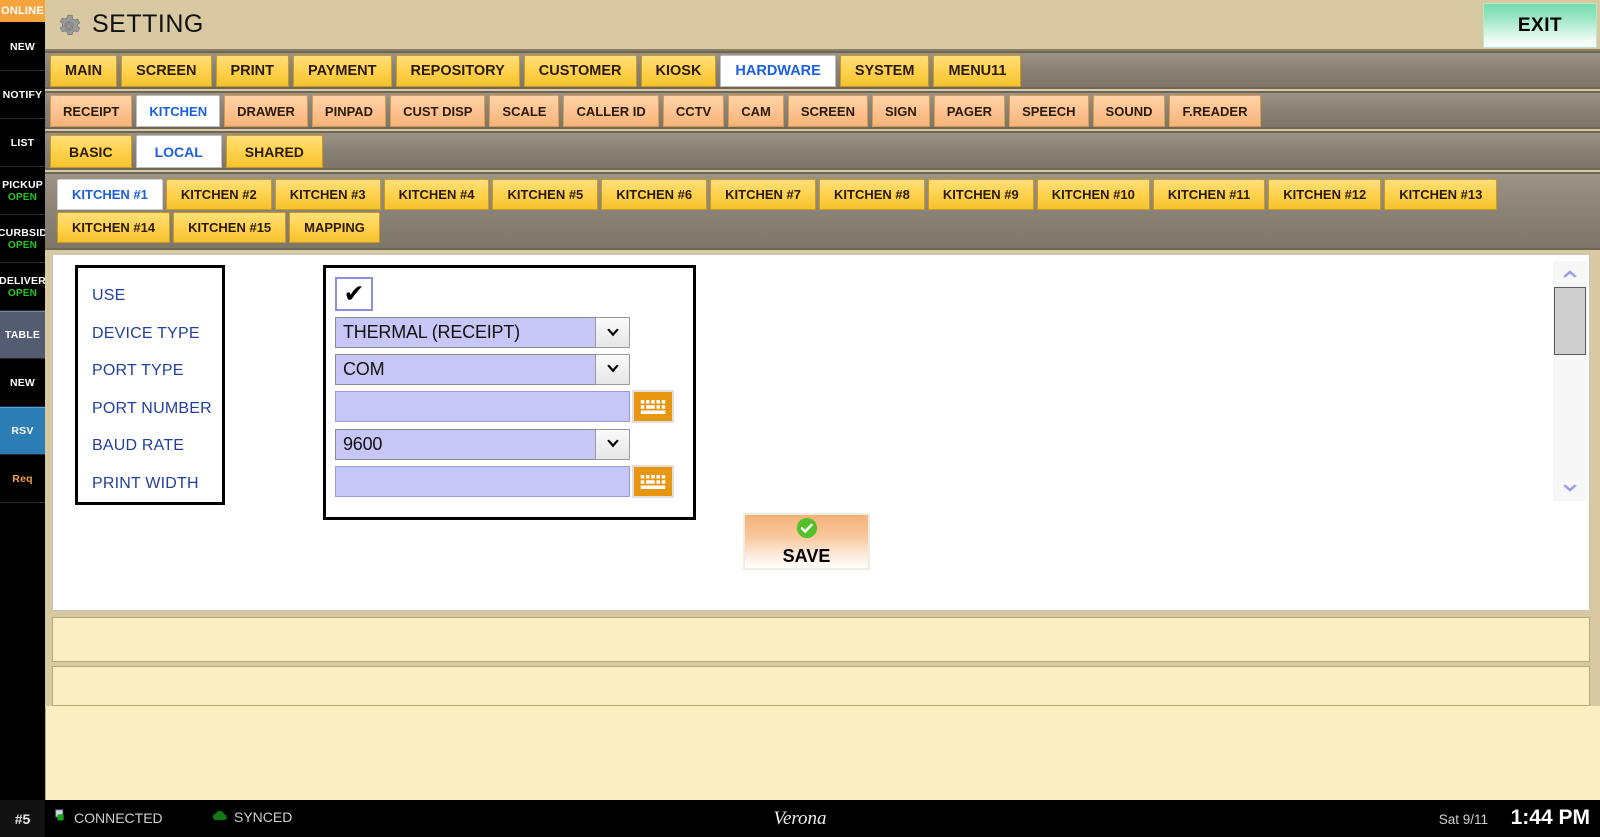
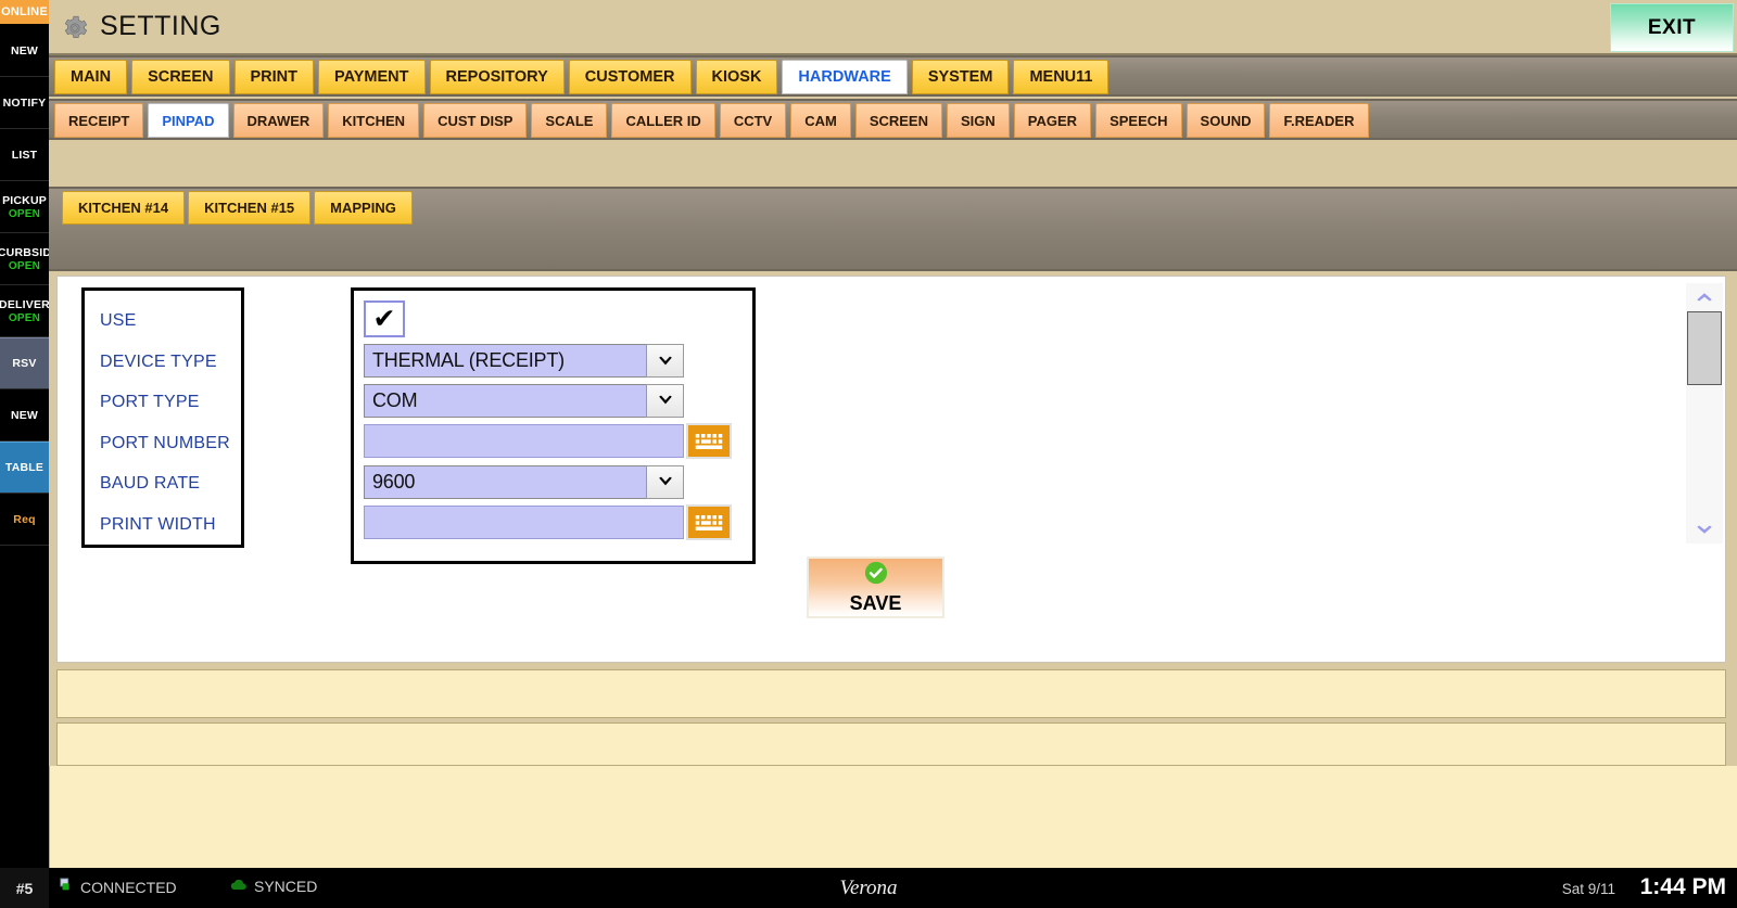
  ONLINE
  NEW
  NOTIFY
  LIST
  PICKUP
  OPEN
  CURBSID
  OPEN
  DELIVER
  OPEN
- TABLE
+ RSV
  NEW
- RSV
+ TABLE
  Req
  SETTING
  EXIT
  MAIN
  SCREEN
  PRINT
  PAYMENT
  REPOSITORY
  CUSTOMER
  KIOSK
  HARDWARE
  SYSTEM
  MENU11
  RECEIPT
- KITCHEN
+ PINPAD
  DRAWER
- PINPAD
+ KITCHEN
  CUST DISP
  SCALE
  CALLER ID
  CCTV
  CAM
  SCREEN
  SIGN
  PAGER
  SPEECH
  SOUND
  F.READER
- BASIC
- LOCAL
- SHARED
- KITCHEN #1
- KITCHEN #2
- KITCHEN #3
- KITCHEN #4
- KITCHEN #5
- KITCHEN #6
- KITCHEN #7
- KITCHEN #8
- KITCHEN #9
- KITCHEN #10
- KITCHEN #11
- KITCHEN #12
- KITCHEN #13
  KITCHEN #14
  KITCHEN #15
  MAPPING
  USE
  DEVICE TYPE
  PORT TYPE
  PORT NUMBER
  BAUD RATE
  PRINT WIDTH
  ✔
  THERMAL (RECEIPT)
  COM
  9600
  SAVE
  #5
  CONNECTED
  SYNCED
  Verona
  Sat 9/11
  1:44 PM
